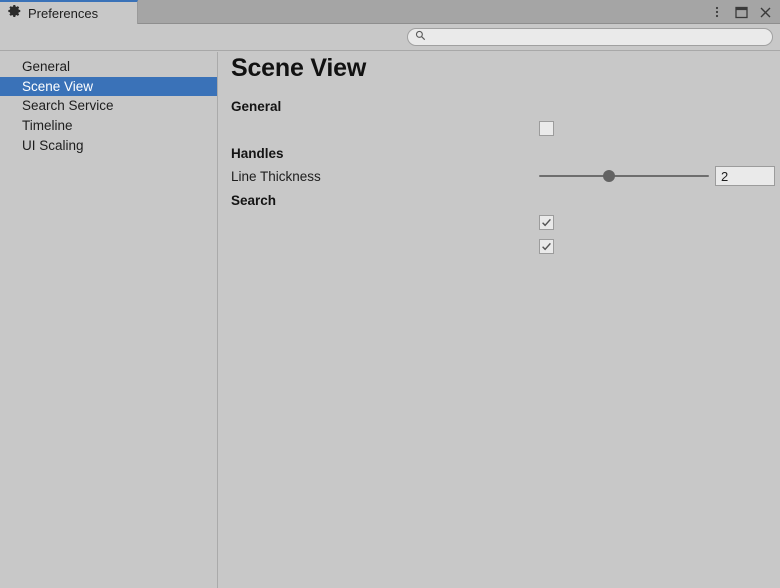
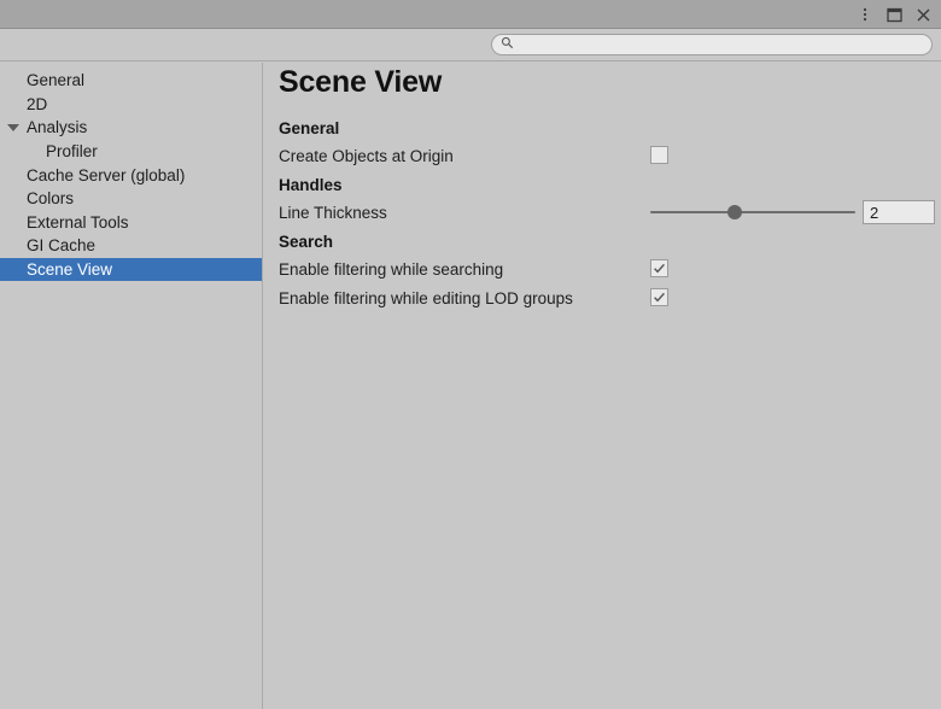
- Preferences
  General
+ 2D
+ Analysis
+ Profiler
+ Cache Server (global)
+ Colors
+ External Tools
+ GI Cache
  Scene View
- Search Service
- Timeline
- UI Scaling
  Scene View
  General
+ Create Objects at Origin
  Handles
  Line Thickness
  2
  Search
+ Enable filtering while searching
+ Enable filtering while editing LOD groups
